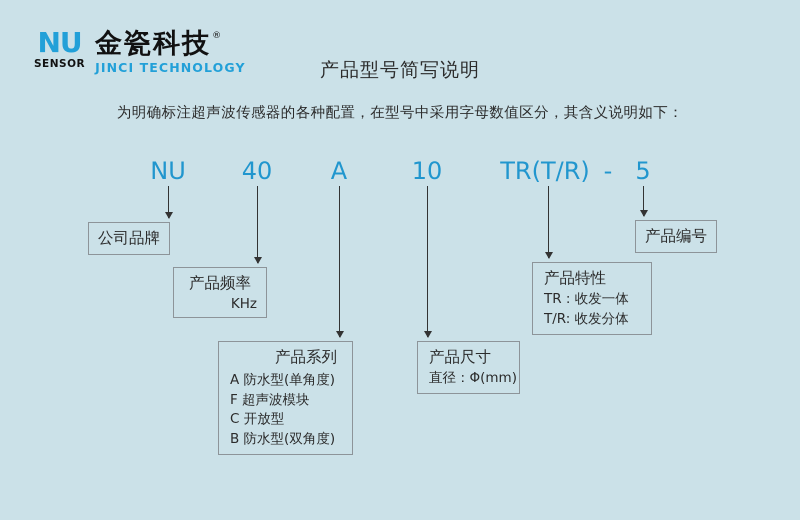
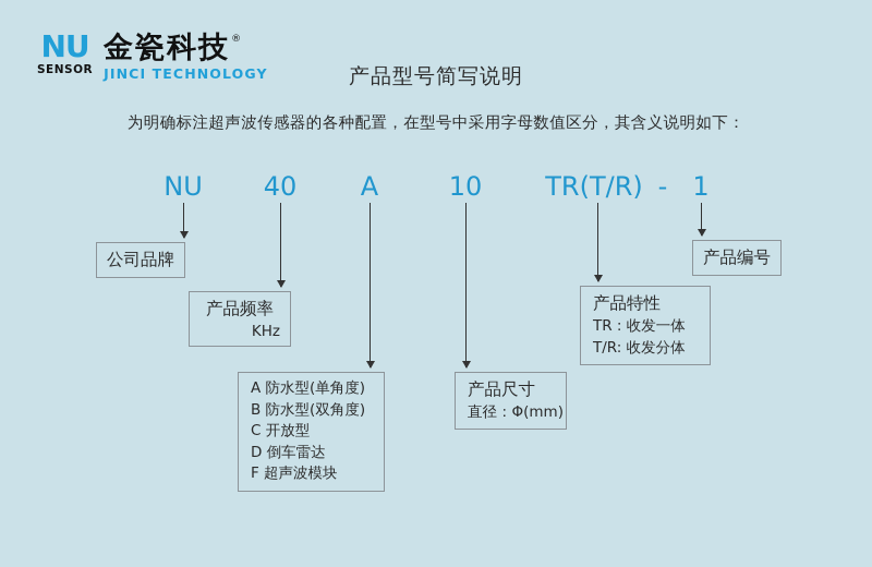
  NU
  SENSOR
  金瓷科技
  ®
  JINCI TECHNOLOGY
  产品型号简写说明
  为明确标注超声波传感器的各种配置，在型号中采用字母数值区分，其含义说明如下：
  NU
  40
  A
  10
  TR(T/R)
  -
- 5
+ 1
  公司品牌
  产品频率
  KHz
- 产品系列
  A 防水型(单角度)
- F 超声波模块
+ B 防水型(双角度)
  C 开放型
+ D 倒车雷达
- B 防水型(双角度)
+ F 超声波模块
  产品尺寸
  直径：Φ(mm)
  产品特性
  TR : 收发一体
  T/R: 收发分体
  产品编号
